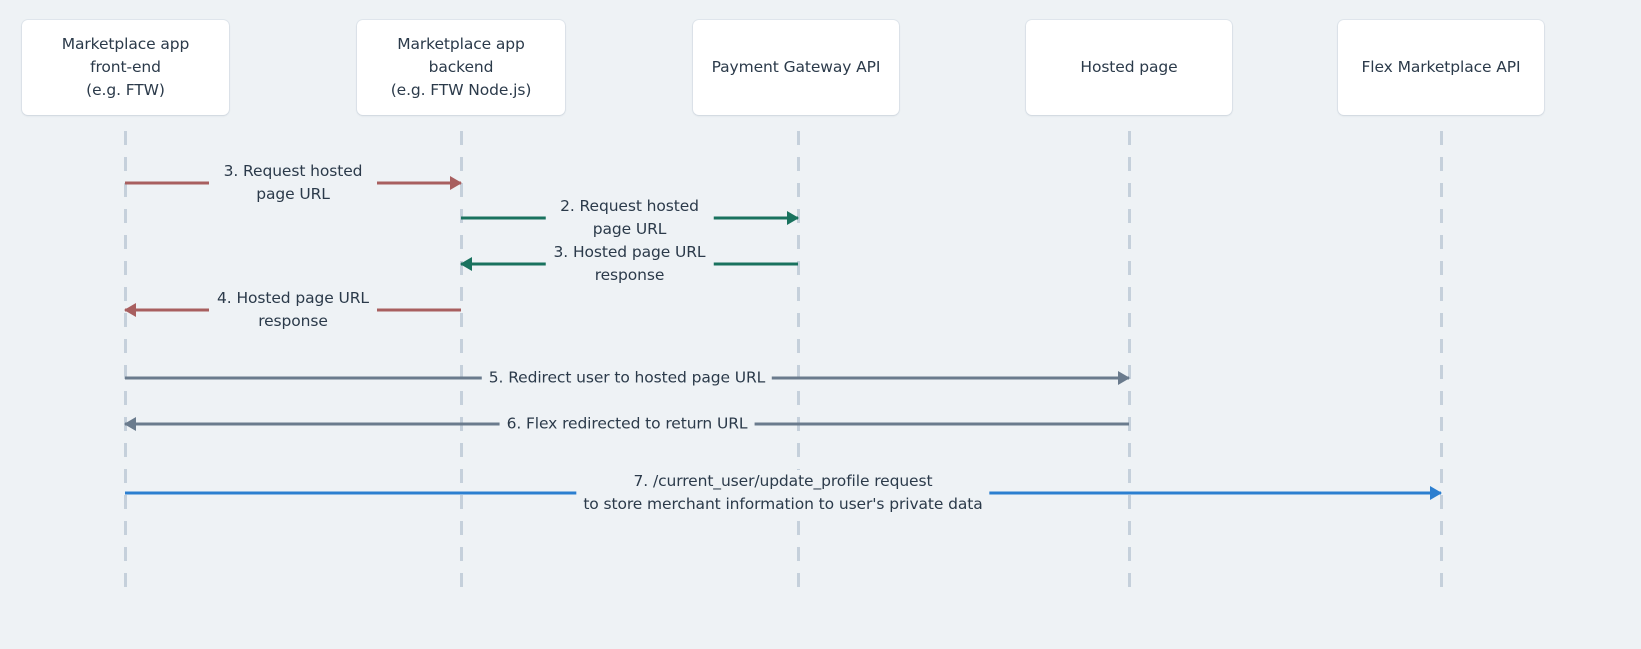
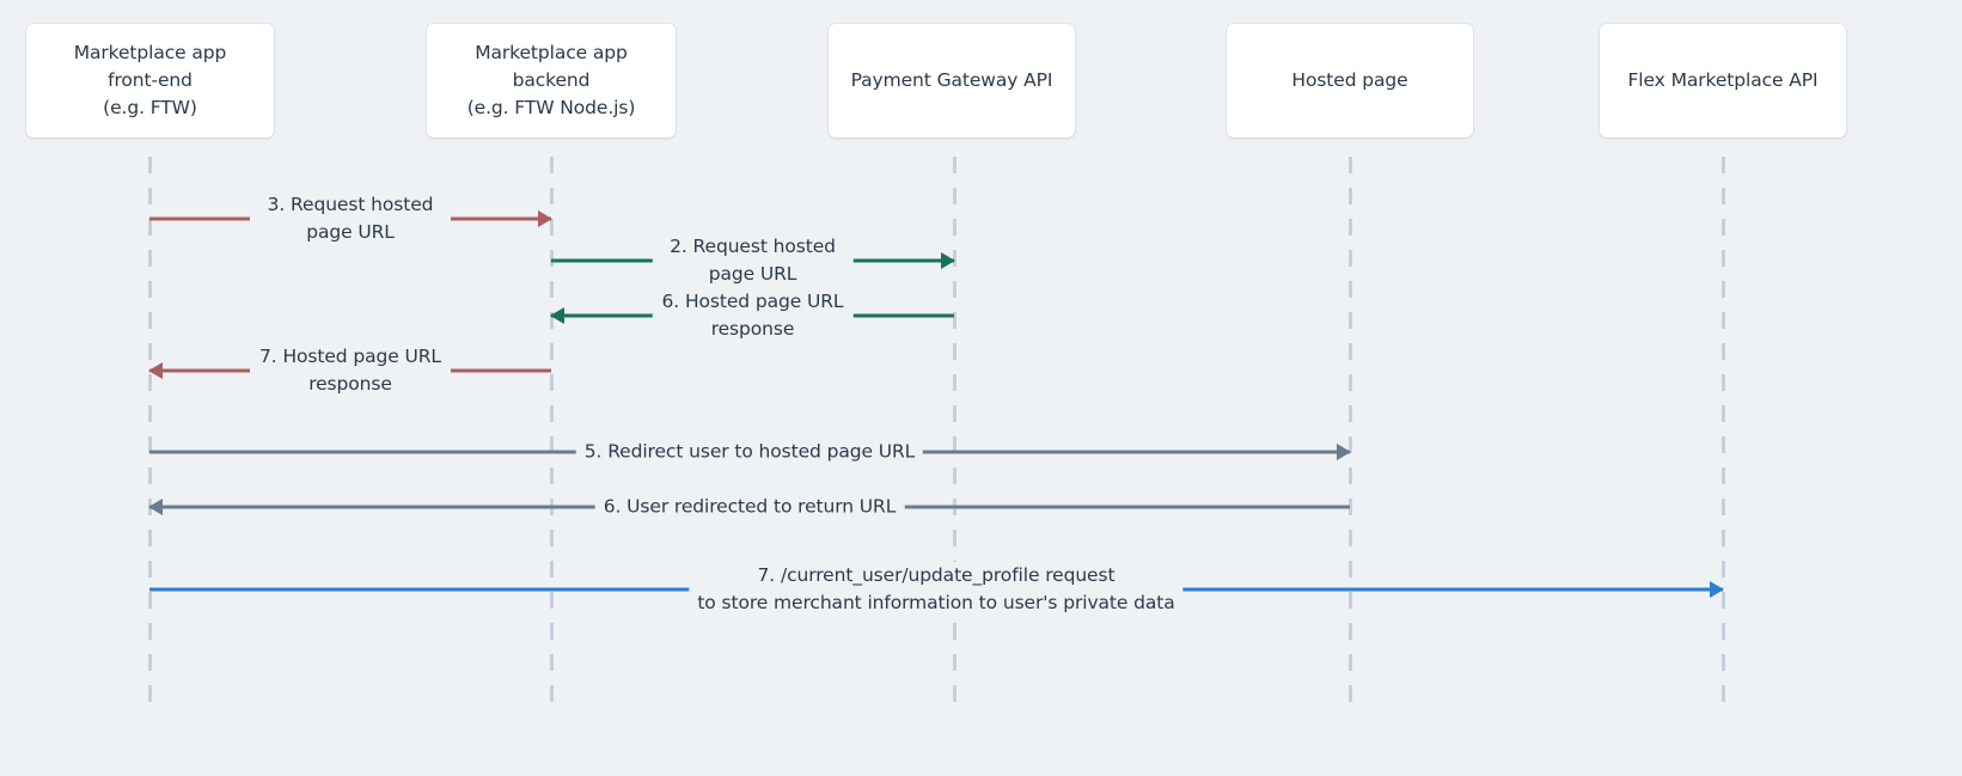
  Marketplace app
  front-end
  (e.g. FTW)
  Marketplace app
  backend
  (e.g. FTW Node.js)
  Payment Gateway API
  Hosted page
  Flex Marketplace API
  3. Request hosted page URL
  2. Request hosted page URL
- 3. Hosted page URL response
+ 6. Hosted page URL response
- 4. Hosted page URL response
+ 7. Hosted page URL response
  5. Redirect user to hosted page URL
- 6. Flex redirected to return URL
+ 6. User redirected to return URL
  7. /current_user/update_profile request
  to store merchant information to user's private data
